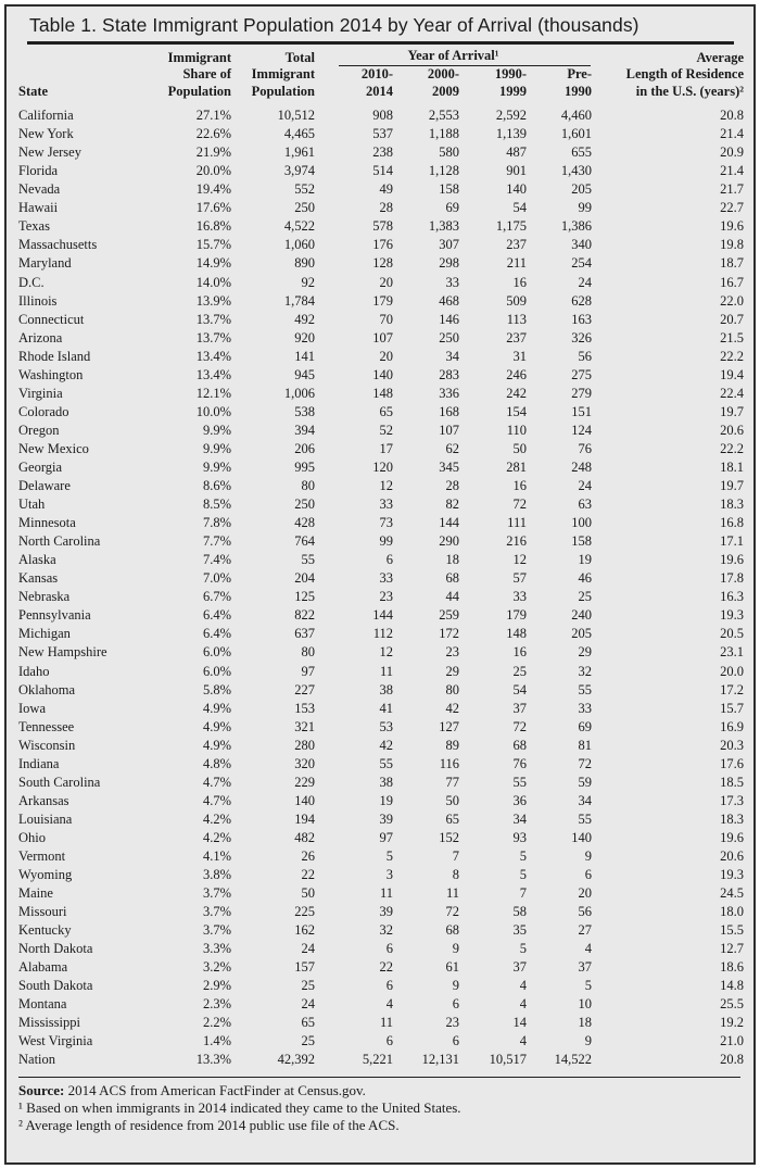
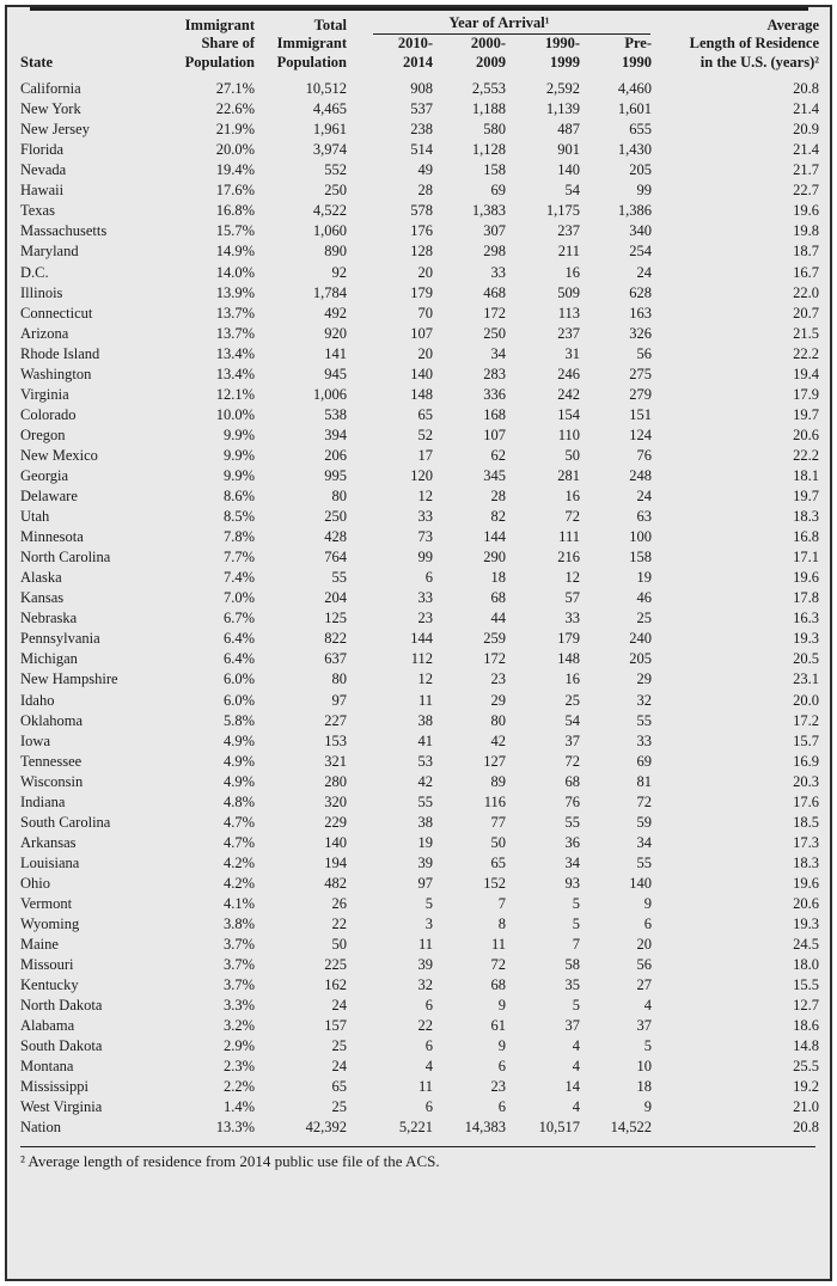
- Table 1. State Immigrant Population 2014 by Year of Arrival (thousands)
  State	Immigrant Share of Population	Total Immigrant Population	Year of Arrival¹	Average Length of Residence in the U.S. (years)²
  2010- 2014	2000- 2009	1990- 1999	Pre- 1990
  California	27.1%	10,512	908	2,553	2,592	4,460	20.8
  New York	22.6%	4,465	537	1,188	1,139	1,601	21.4
  New Jersey	21.9%	1,961	238	580	487	655	20.9
  Florida	20.0%	3,974	514	1,128	901	1,430	21.4
  Nevada	19.4%	552	49	158	140	205	21.7
  Hawaii	17.6%	250	28	69	54	99	22.7
  Texas	16.8%	4,522	578	1,383	1,175	1,386	19.6
  Massachusetts	15.7%	1,060	176	307	237	340	19.8
  Maryland	14.9%	890	128	298	211	254	18.7
  D.C.	14.0%	92	20	33	16	24	16.7
  Illinois	13.9%	1,784	179	468	509	628	22.0
- Connecticut	13.7%	492	70	146	113	163	20.7
+ Connecticut	13.7%	492	70	172	113	163	20.7
  Arizona	13.7%	920	107	250	237	326	21.5
  Rhode Island	13.4%	141	20	34	31	56	22.2
  Washington	13.4%	945	140	283	246	275	19.4
- Virginia	12.1%	1,006	148	336	242	279	22.4
+ Virginia	12.1%	1,006	148	336	242	279	17.9
  Colorado	10.0%	538	65	168	154	151	19.7
  Oregon	9.9%	394	52	107	110	124	20.6
  New Mexico	9.9%	206	17	62	50	76	22.2
  Georgia	9.9%	995	120	345	281	248	18.1
  Delaware	8.6%	80	12	28	16	24	19.7
  Utah	8.5%	250	33	82	72	63	18.3
  Minnesota	7.8%	428	73	144	111	100	16.8
  North Carolina	7.7%	764	99	290	216	158	17.1
  Alaska	7.4%	55	6	18	12	19	19.6
  Kansas	7.0%	204	33	68	57	46	17.8
  Nebraska	6.7%	125	23	44	33	25	16.3
  Pennsylvania	6.4%	822	144	259	179	240	19.3
  Michigan	6.4%	637	112	172	148	205	20.5
  New Hampshire	6.0%	80	12	23	16	29	23.1
  Idaho	6.0%	97	11	29	25	32	20.0
  Oklahoma	5.8%	227	38	80	54	55	17.2
  Iowa	4.9%	153	41	42	37	33	15.7
  Tennessee	4.9%	321	53	127	72	69	16.9
  Wisconsin	4.9%	280	42	89	68	81	20.3
  Indiana	4.8%	320	55	116	76	72	17.6
  South Carolina	4.7%	229	38	77	55	59	18.5
  Arkansas	4.7%	140	19	50	36	34	17.3
  Louisiana	4.2%	194	39	65	34	55	18.3
  Ohio	4.2%	482	97	152	93	140	19.6
  Vermont	4.1%	26	5	7	5	9	20.6
  Wyoming	3.8%	22	3	8	5	6	19.3
  Maine	3.7%	50	11	11	7	20	24.5
  Missouri	3.7%	225	39	72	58	56	18.0
  Kentucky	3.7%	162	32	68	35	27	15.5
  North Dakota	3.3%	24	6	9	5	4	12.7
  Alabama	3.2%	157	22	61	37	37	18.6
  South Dakota	2.9%	25	6	9	4	5	14.8
  Montana	2.3%	24	4	6	4	10	25.5
  Mississippi	2.2%	65	11	23	14	18	19.2
  West Virginia	1.4%	25	6	6	4	9	21.0
- Nation	13.3%	42,392	5,221	12,131	10,517	14,522	20.8
+ Nation	13.3%	42,392	5,221	14,383	10,517	14,522	20.8
- Source: 2014 ACS from American FactFinder at Census.gov.
- ¹ Based on when immigrants in 2014 indicated they came to the United States.
  ² Average length of residence from 2014 public use file of the ACS.
